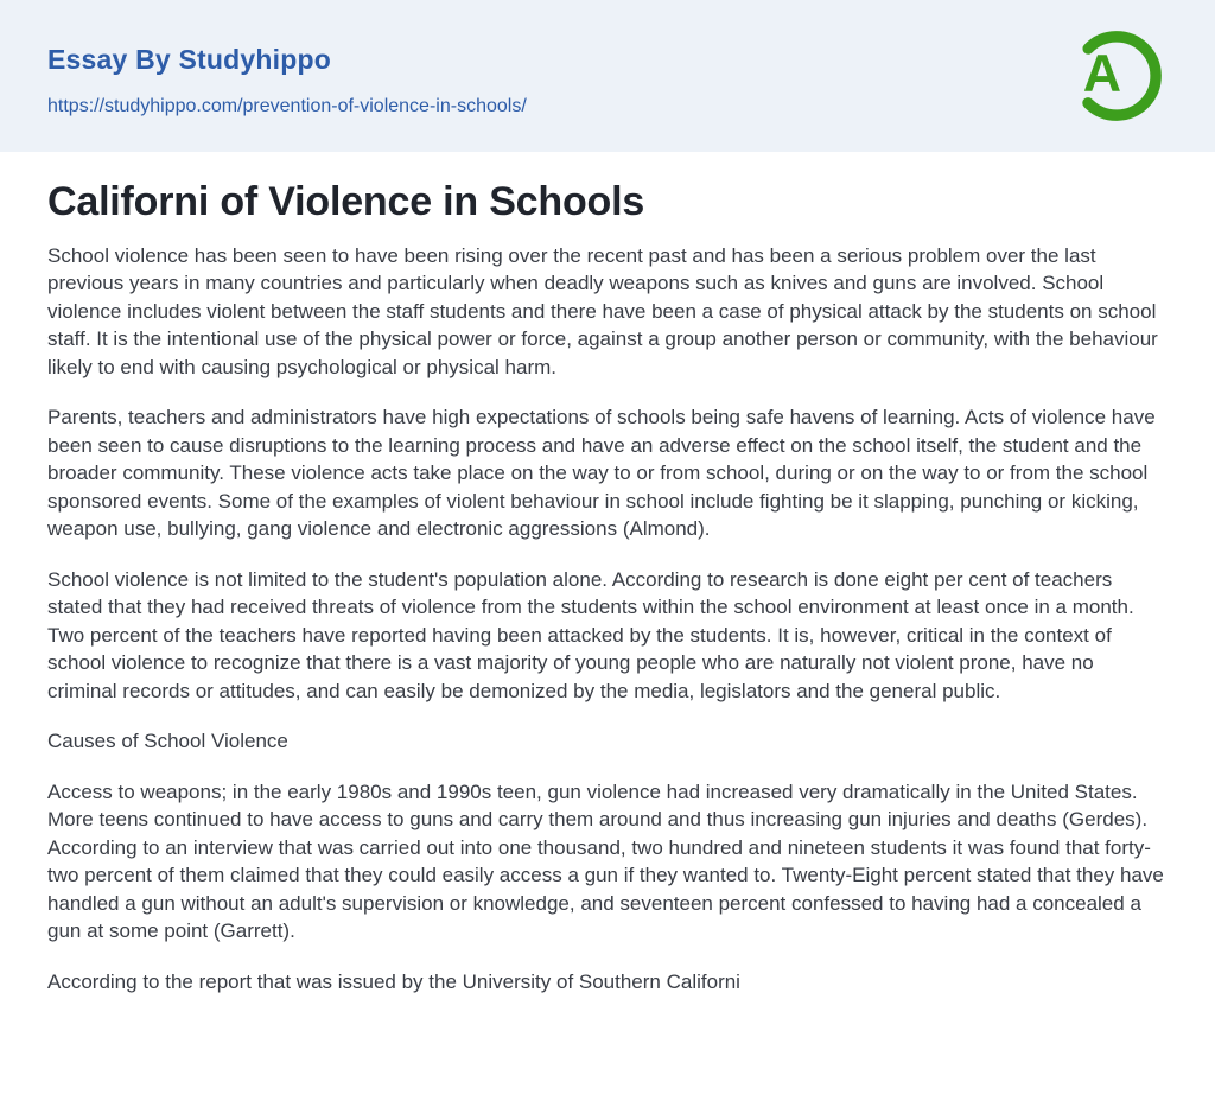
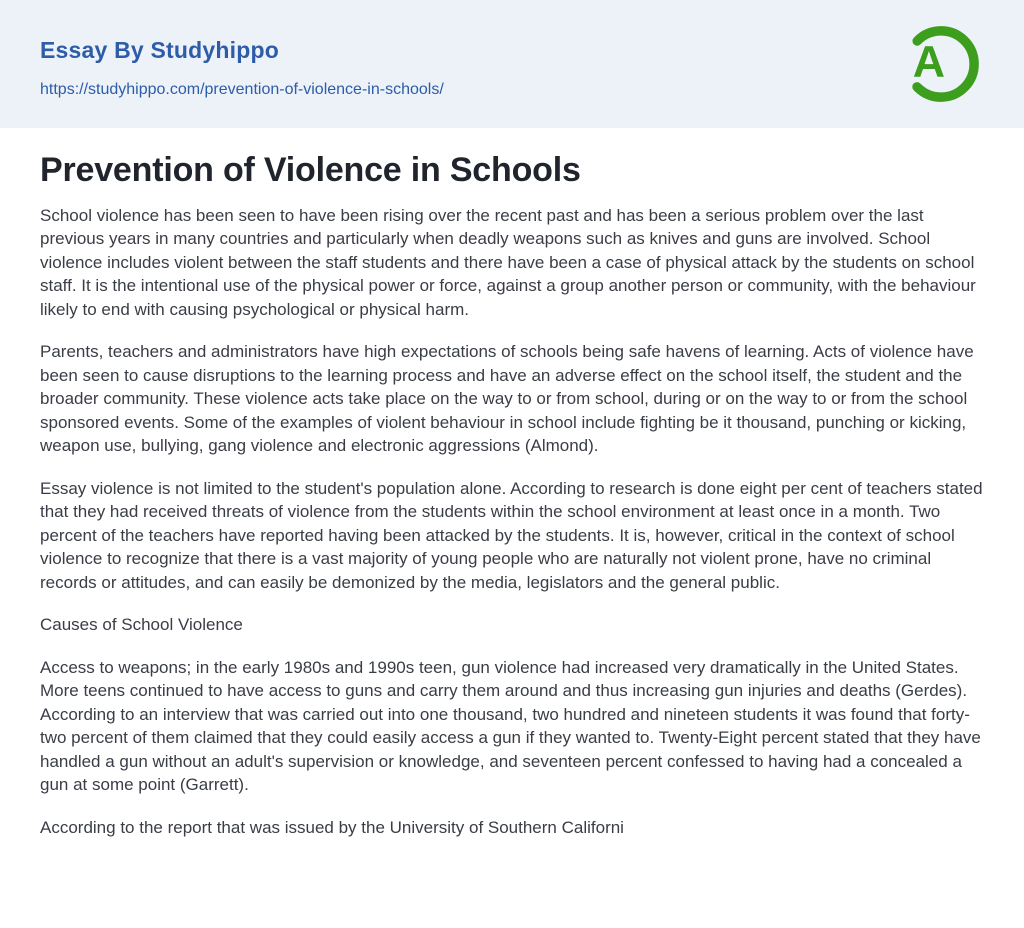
  Essay By Studyhippo
  https://studyhippo.com/prevention-of-violence-in-schools/
  A
- Californi of Violence in Schools
+ Prevention of Violence in Schools
  School violence has been seen to have been rising over the recent past and has been a serious problem over the last previous years in many countries and particularly when deadly weapons such as knives and guns are involved. School violence includes violent between the staff students and there have been a case of physical attack by the students on school staff. It is the intentional use of the physical power or force, against a group another person or community, with the behaviour likely to end with causing psychological or physical harm.
- Parents, teachers and administrators have high expectations of schools being safe havens of learning. Acts of violence have been seen to cause disruptions to the learning process and have an adverse effect on the school itself, the student and the broader community. These violence acts take place on the way to or from school, during or on the way to or from the school sponsored events. Some of the examples of violent behaviour in school include fighting be it slapping, punching or kicking, weapon use, bullying, gang violence and electronic aggressions (Almond).
+ Parents, teachers and administrators have high expectations of schools being safe havens of learning. Acts of violence have been seen to cause disruptions to the learning process and have an adverse effect on the school itself, the student and the broader community. These violence acts take place on the way to or from school, during or on the way to or from the school sponsored events. Some of the examples of violent behaviour in school include fighting be it thousand, punching or kicking, weapon use, bullying, gang violence and electronic aggressions (Almond).
- School violence is not limited to the student's population alone. According to research is done eight per cent of teachers stated that they had received threats of violence from the students within the school environment at least once in a month. Two percent of the teachers have reported having been attacked by the students. It is, however, critical in the context of school violence to recognize that there is a vast majority of young people who are naturally not violent prone, have no criminal records or attitudes, and can easily be demonized by the media, legislators and the general public.
+ Essay violence is not limited to the student's population alone. According to research is done eight per cent of teachers stated that they had received threats of violence from the students within the school environment at least once in a month. Two percent of the teachers have reported having been attacked by the students. It is, however, critical in the context of school violence to recognize that there is a vast majority of young people who are naturally not violent prone, have no criminal records or attitudes, and can easily be demonized by the media, legislators and the general public.
  Causes of School Violence
  Access to weapons; in the early 1980s and 1990s teen, gun violence had increased very dramatically in the United States. More teens continued to have access to guns and carry them around and thus increasing gun injuries and deaths (Gerdes). According to an interview that was carried out into one thousand, two hundred and nineteen students it was found that forty-two percent of them claimed that they could easily access a gun if they wanted to. Twenty-Eight percent stated that they have handled a gun without an adult's supervision or knowledge, and seventeen percent confessed to having had a concealed a gun at some point (Garrett).
  According to the report that was issued by the University of Southern Californi
